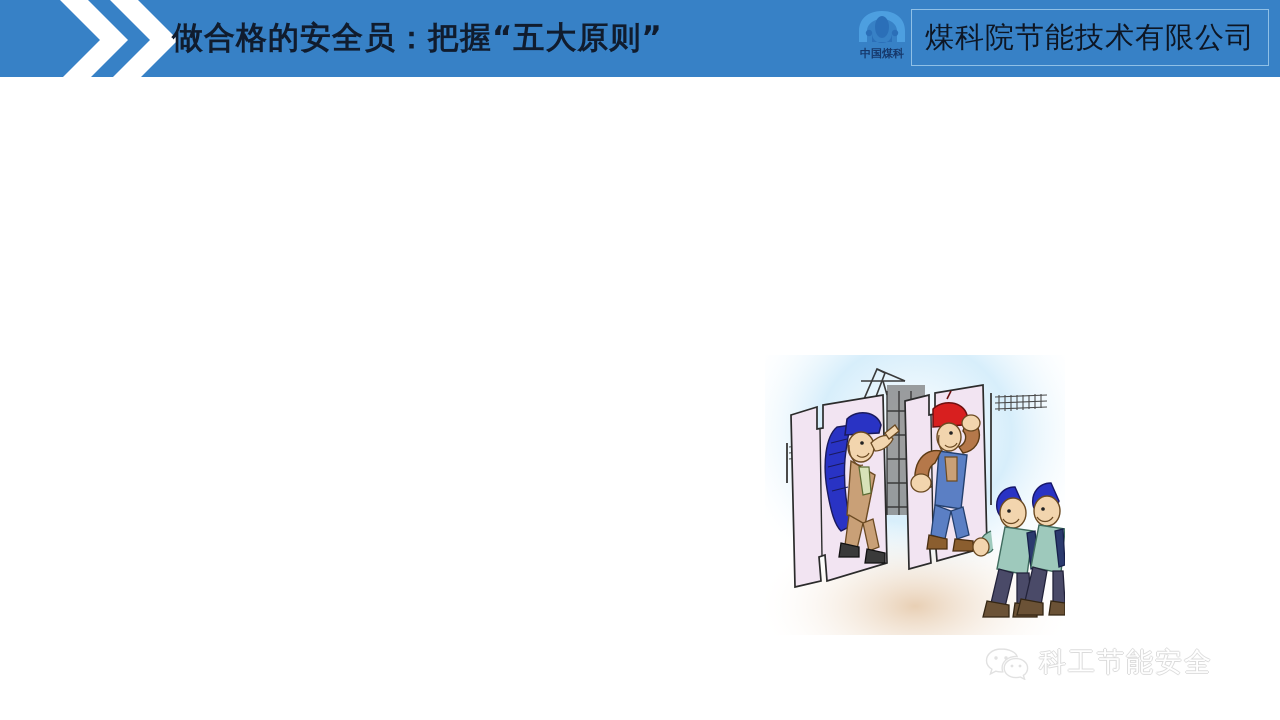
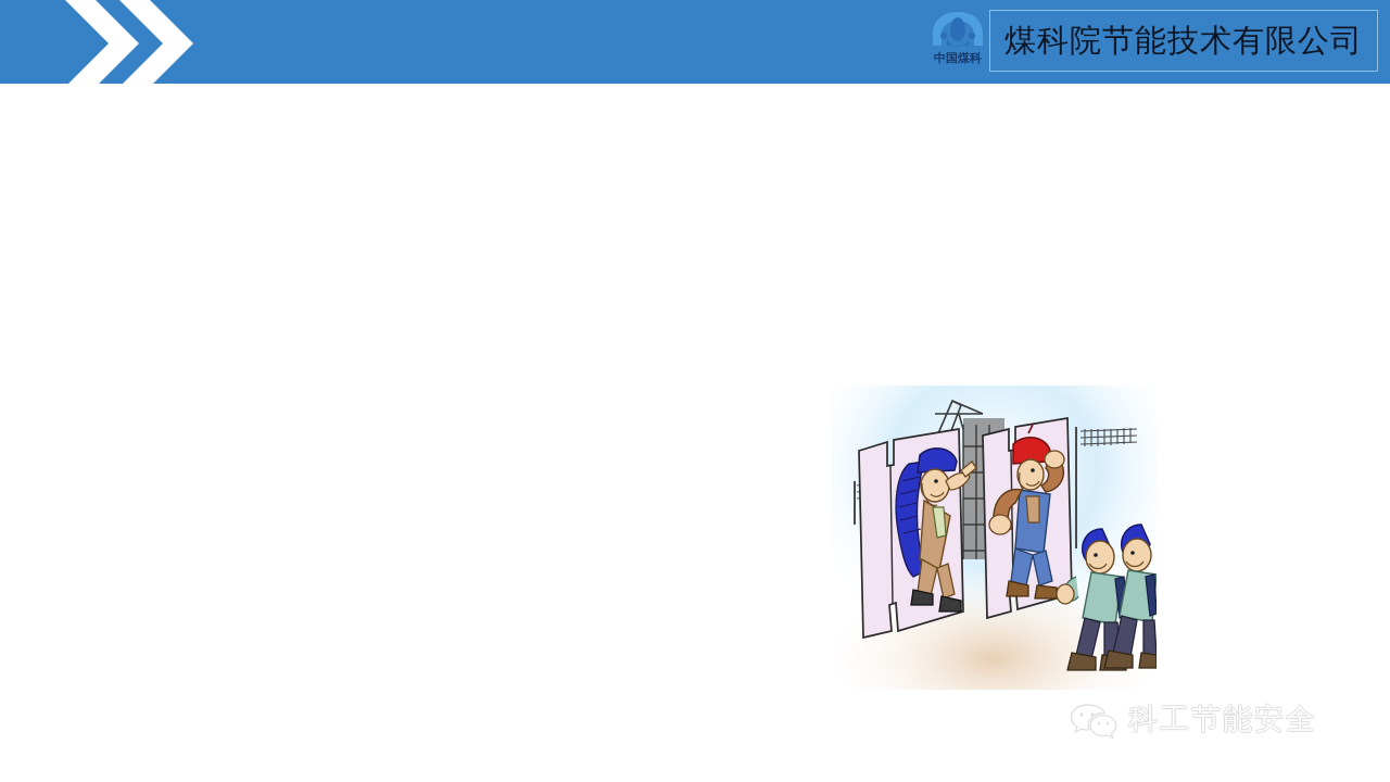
- 做合格的安全员：把握“五大原则”
  中国煤科
  煤科院节能技术有限公司
  科工节能安全
